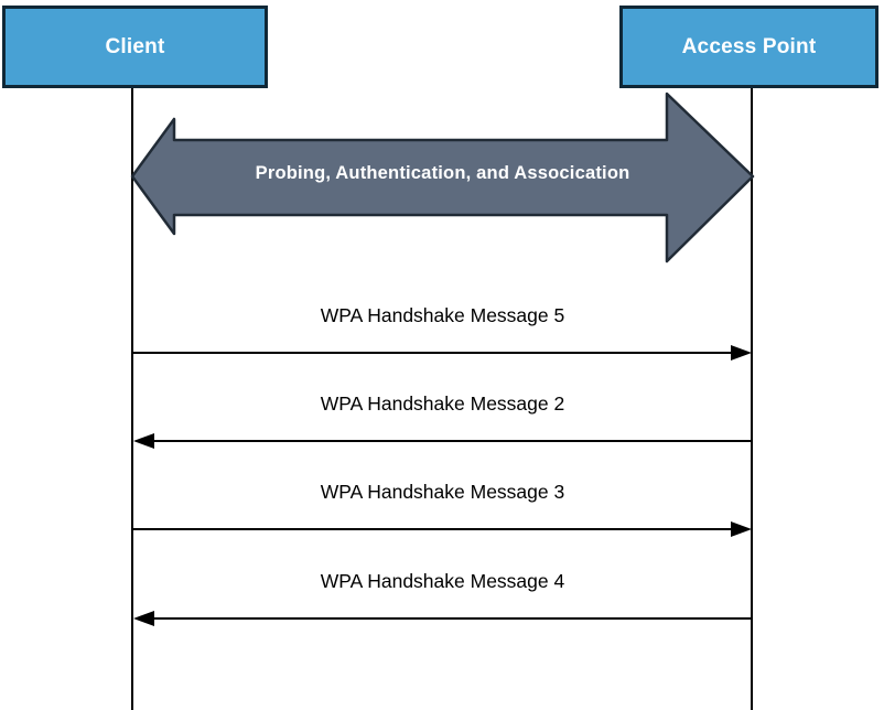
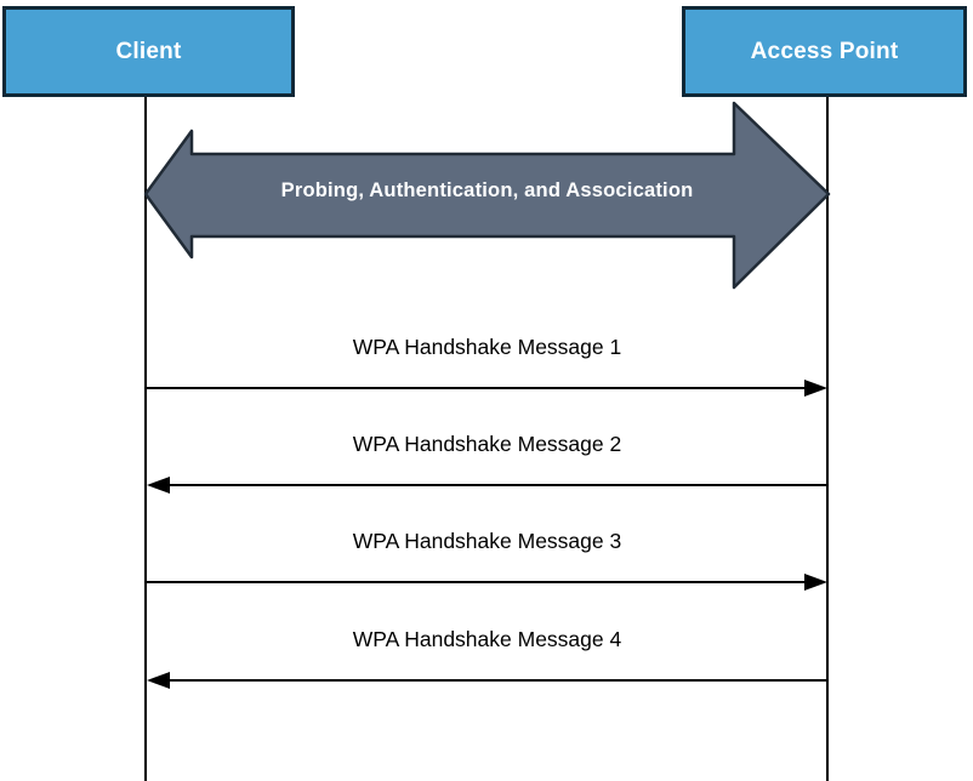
  Client
  Access Point
  Probing, Authentication, and Assocication
- WPA Handshake Message 5
+ WPA Handshake Message 1
  WPA Handshake Message 2
  WPA Handshake Message 3
  WPA Handshake Message 4
